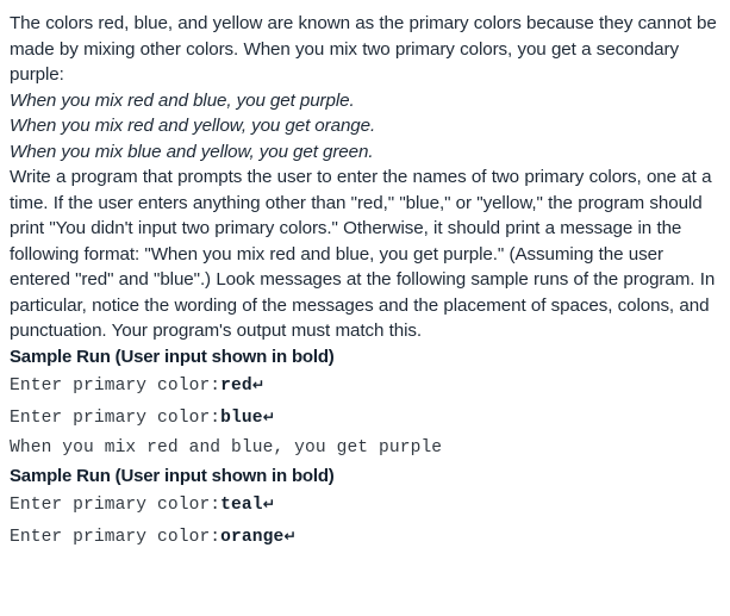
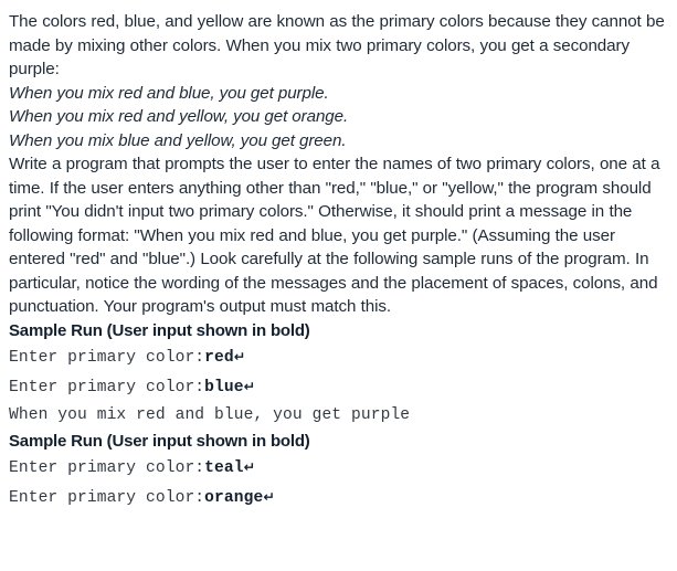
  The colors red, blue, and yellow are known as the primary colors because they cannot be made by mixing other colors. When you mix two primary colors, you get a secondary purple:
  When you mix red and blue, you get purple.
  When you mix red and yellow, you get orange.
  When you mix blue and yellow, you get green.
- Write a program that prompts the user to enter the names of two primary colors, one at a time. If the user enters anything other than "red," "blue," or "yellow," the program should print "You didn't input two primary colors." Otherwise, it should print a message in the following format: "When you mix red and blue, you get purple." (Assuming the user entered "red" and "blue".) Look messages at the following sample runs of the program. In particular, notice the wording of the messages and the placement of spaces, colons, and punctuation. Your program's output must match this.
+ Write a program that prompts the user to enter the names of two primary colors, one at a time. If the user enters anything other than "red," "blue," or "yellow," the program should print "You didn't input two primary colors." Otherwise, it should print a message in the following format: "When you mix red and blue, you get purple." (Assuming the user entered "red" and "blue".) Look carefully at the following sample runs of the program. In particular, notice the wording of the messages and the placement of spaces, colons, and punctuation. Your program's output must match this.
  Sample Run (User input shown in bold)
  Enter primary color:red↵
  Enter primary color:blue↵
  When you mix red and blue, you get purple
  Sample Run (User input shown in bold)
  Enter primary color:teal↵
  Enter primary color:orange↵
